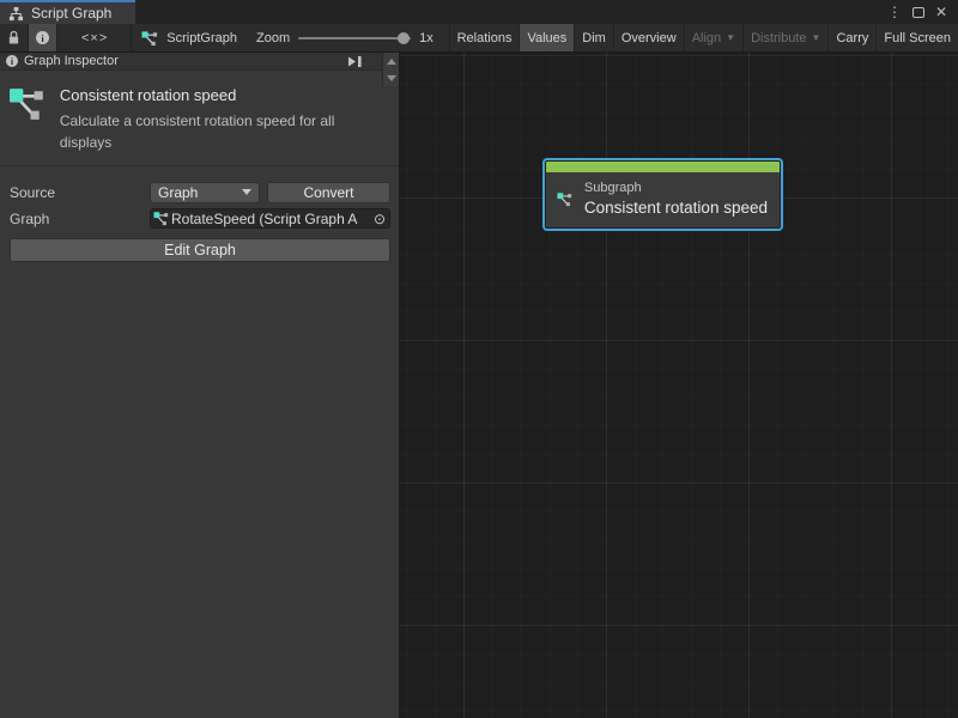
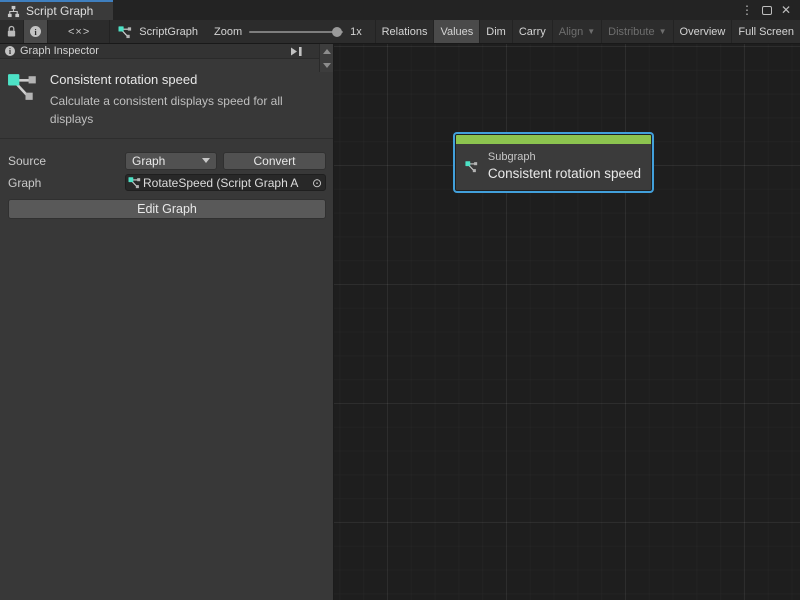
  Script Graph
  ⋮
  ✕
  i
  <×>
  ScriptGraph
  Zoom
  1x
  Relations
  Values
  Dim
- Overview
+ Carry
  Align
  ▼
  Distribute
  ▼
- Carry
+ Overview
  Full Screen
  i
  Graph Inspector
  Consistent rotation speed
- Calculate a consistent rotation speed for all displays
+ Calculate a consistent displays speed for all displays
  Source
  Graph
  Convert
  Graph
  RotateSpeed (Script Graph A
  ⊙
  Edit Graph
  Subgraph
  Consistent rotation speed
